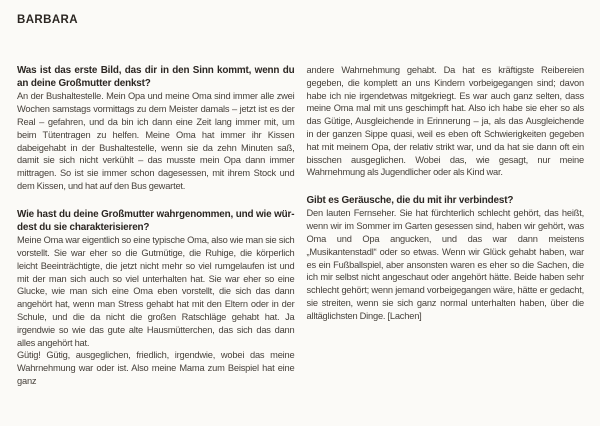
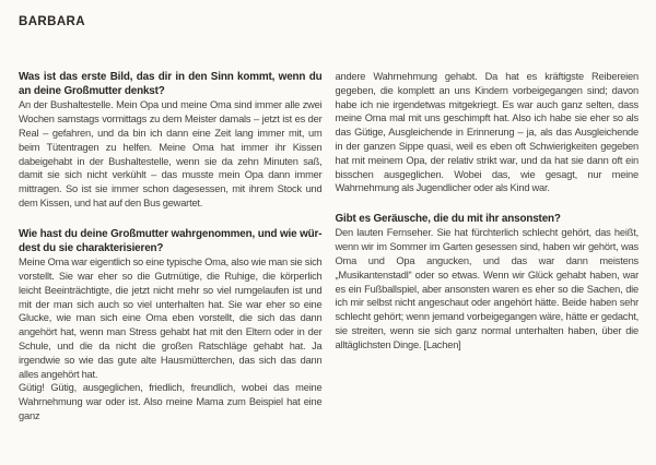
  BARBARA
  Was ist das erste Bild, das dir in den Sinn kommt, wenn du an deine Großmutter denkst?
  An der Bushaltestelle. Mein Opa und meine Oma sind immer alle zwei Wochen samstags vormittags zu dem Meister damals – jetzt ist es der Real – gefahren, und da bin ich dann eine Zeit lang immer mit, um beim Tütentragen zu helfen. Meine Oma hat immer ihr Kissen dabeigehabt in der Bushaltestelle, wenn sie da zehn Minuten saß, damit sie sich nicht verkühlt – das musste mein Opa dann immer mittragen. So ist sie immer schon dagesessen, mit ihrem Stock und dem Kissen, und hat auf den Bus gewartet.
  Wie hast du deine Großmutter wahrgenommen, und wie wür­dest du sie charakterisieren?
  Meine Oma war eigentlich so eine typische Oma, also wie man sie sich vorstellt. Sie war eher so die Gutmütige, die Ruhige, die körperlich leicht Beein­trächtigte, die jetzt nicht mehr so viel rumgelaufen ist und mit der man sich auch so viel unterhalten hat. Sie war eher so eine Glucke, wie man sich eine Oma eben vorstellt, die sich das dann angehört hat, wenn man Stress gehabt hat mit den Eltern oder in der Schule, und die da nicht die großen Ratschläge gehabt hat. Ja irgendwie so wie das gute alte Haus­mütterchen, das sich das dann alles angehört hat.
- Gütig! Gütig, ausgeglichen, friedlich, irgendwie, wobei das meine Wahr­nehmung war oder ist. Also meine Mama zum Beispiel hat eine ganz
+ Gütig! Gütig, ausgeglichen, friedlich, freundlich, wobei das meine Wahr­nehmung war oder ist. Also meine Mama zum Beispiel hat eine ganz
  andere Wahrnehmung gehabt. Da hat es kräftigste Reibereien gegeben, die komplett an uns Kindern vorbeigegangen sind; davon habe ich nie irgendetwas mitgekriegt. Es war auch ganz selten, dass meine Oma mal mit uns geschimpft hat. Also ich habe sie eher so als das Gütige, Aus­gleichende in Erinnerung – ja, als das Ausgleichende in der ganzen Sippe quasi, weil es eben oft Schwierigkeiten gegeben hat mit meinem Opa, der relativ strikt war, und da hat sie dann oft ein bisschen ausgeglichen. Wobei das, wie gesagt, nur meine Wahrnehmung als Jugendlicher oder als Kind war.
- Gibt es Geräusche, die du mit ihr verbindest?
+ Gibt es Geräusche, die du mit ihr ansonsten?
  Den lauten Fernseher. Sie hat fürchterlich schlecht gehört, das heißt, wenn wir im Sommer im Garten gesessen sind, haben wir gehört, was Oma und Opa angucken, und das war dann meistens „Musikantenstadl“ oder so etwas. Wenn wir Glück gehabt haben, war es ein Fußballspiel, aber ansonsten waren es eher so die Sachen, die ich mir selbst nicht ange­schaut oder angehört hätte. Beide haben sehr schlecht gehört; wenn jemand vorbeigegangen wäre, hätte er gedacht, sie streiten, wenn sie sich ganz normal unterhalten haben, über die alltäglichsten Dinge. [Lachen]
